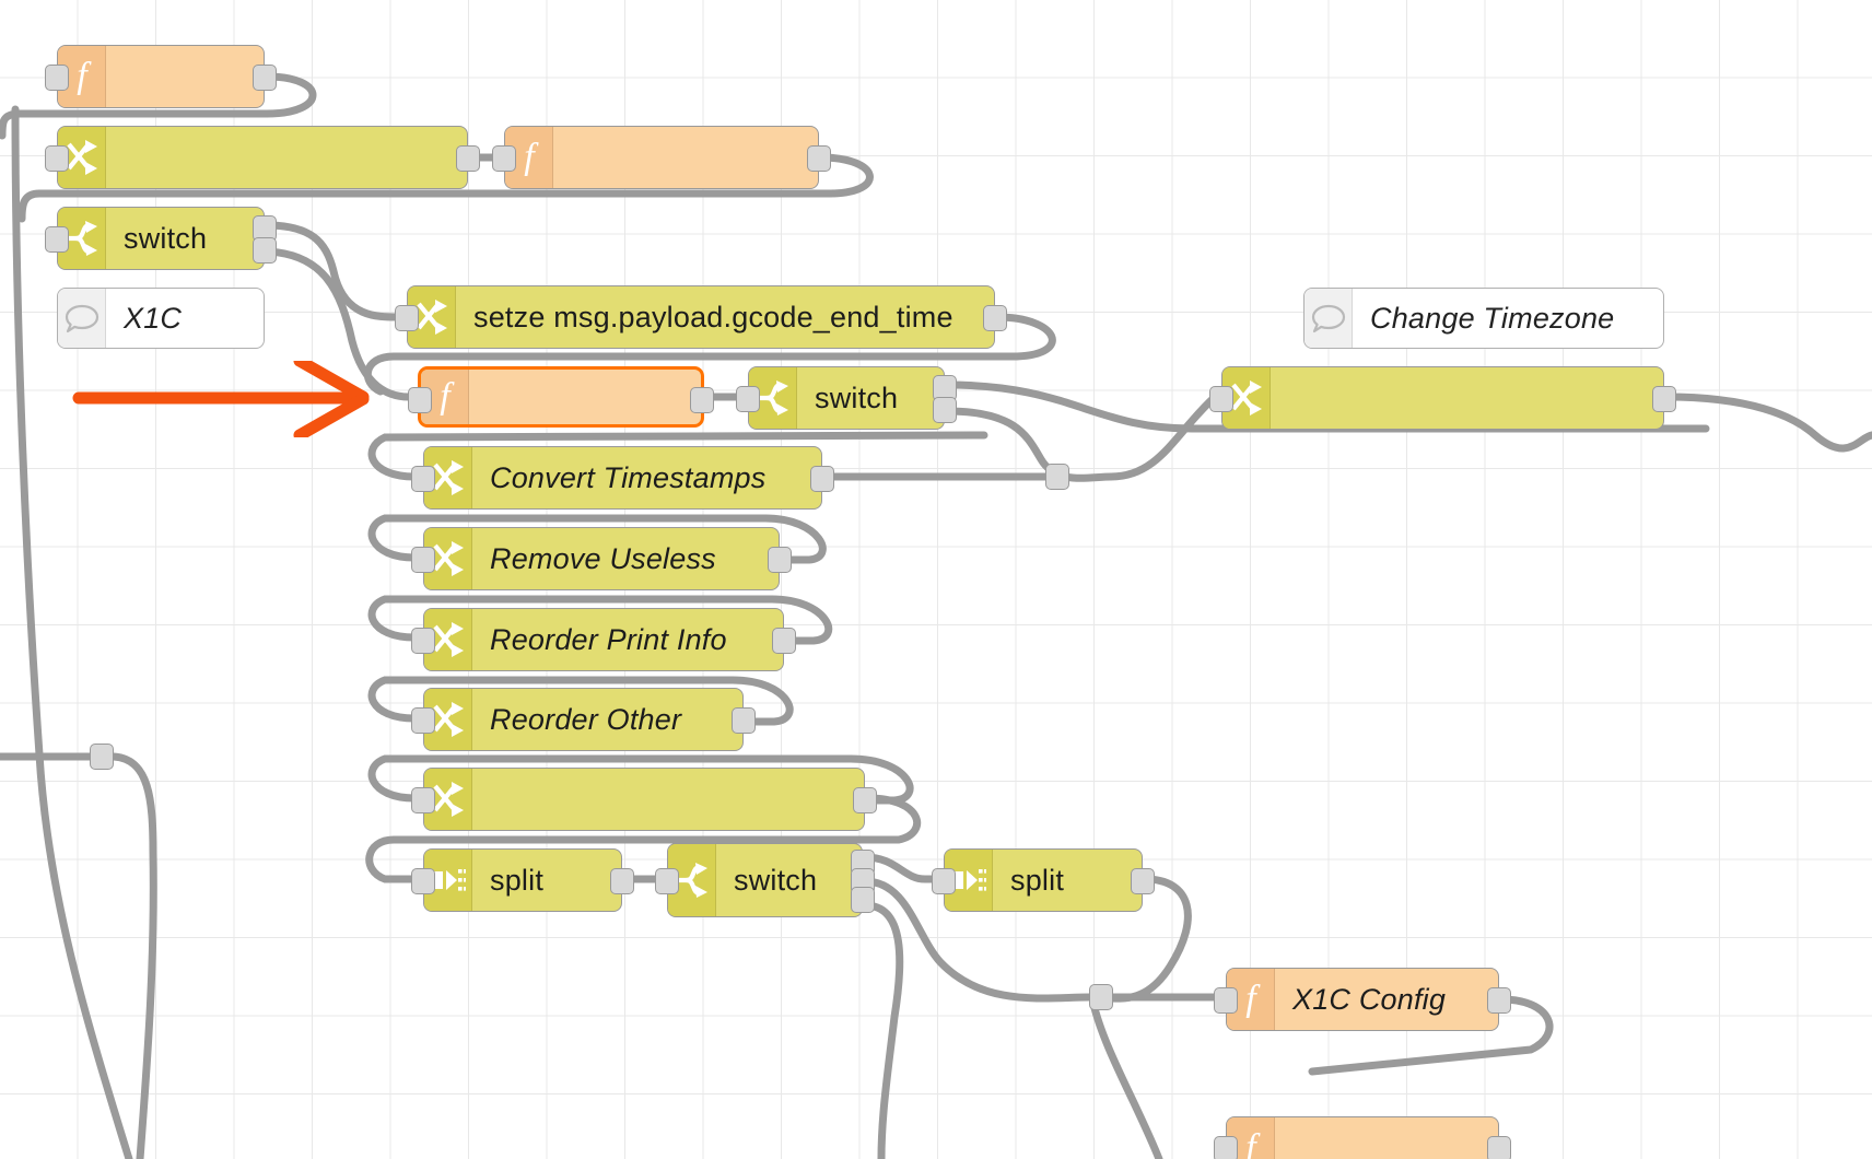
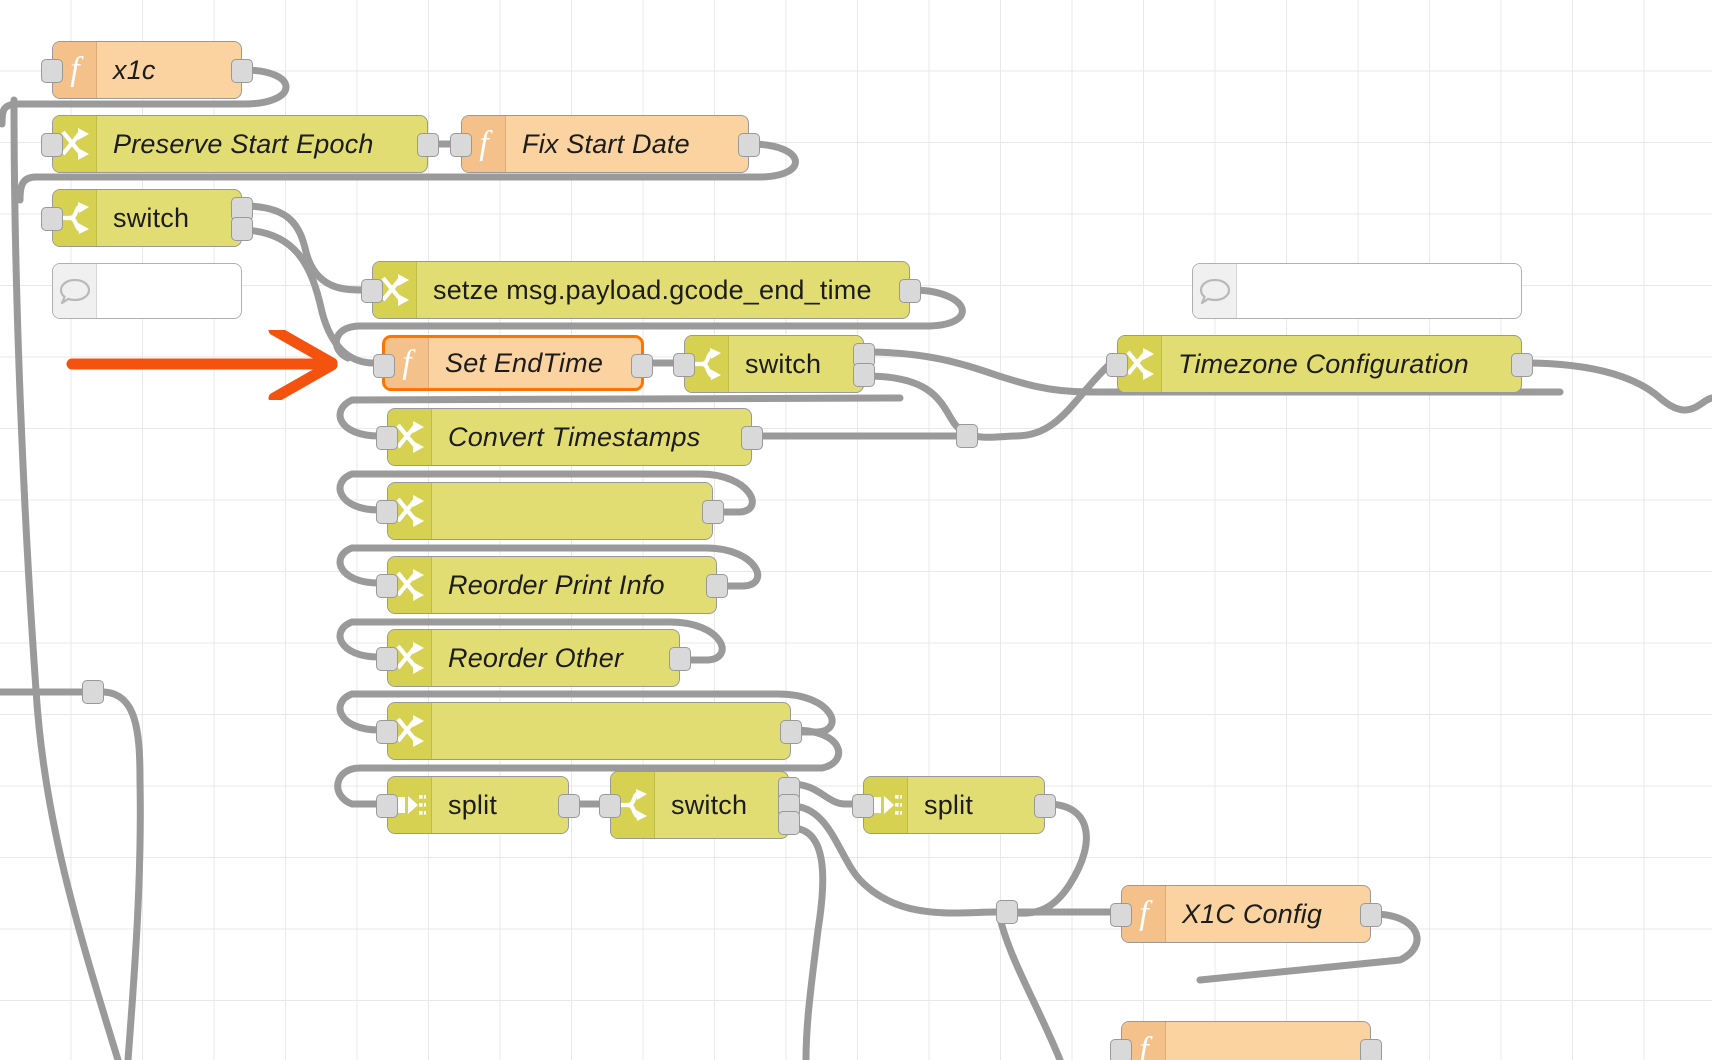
  f
+ x1c
+ Preserve Start Epoch
  f
+ Fix Start Date
  switch
- X1C
  setze msg.payload.gcode_end_time
- Change Timezone
  f
+ Set EndTime
  switch
+ Timezone Configuration
  Convert Timestamps
- Remove Useless
  Reorder Print Info
  Reorder Other
  split
  switch
  split
  f
  X1C Config
  f
